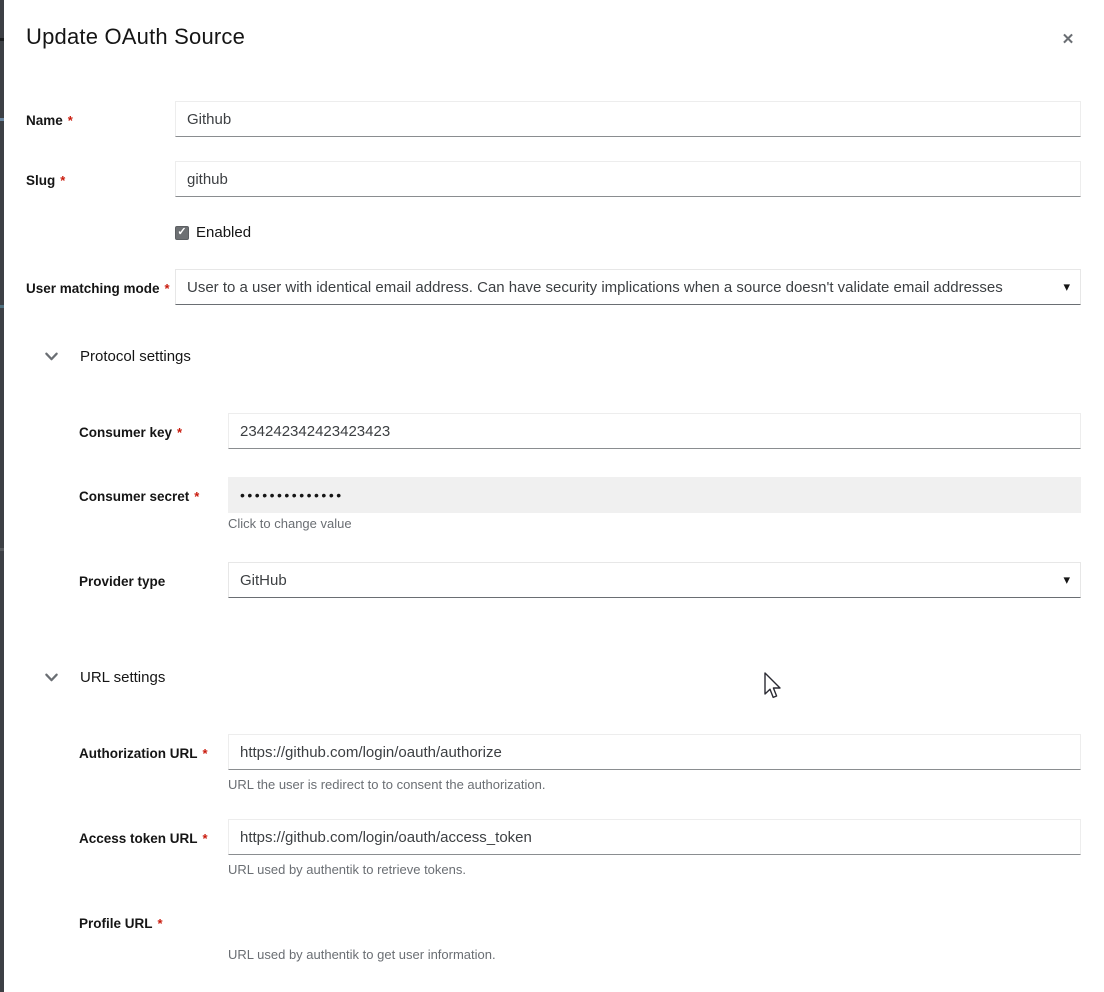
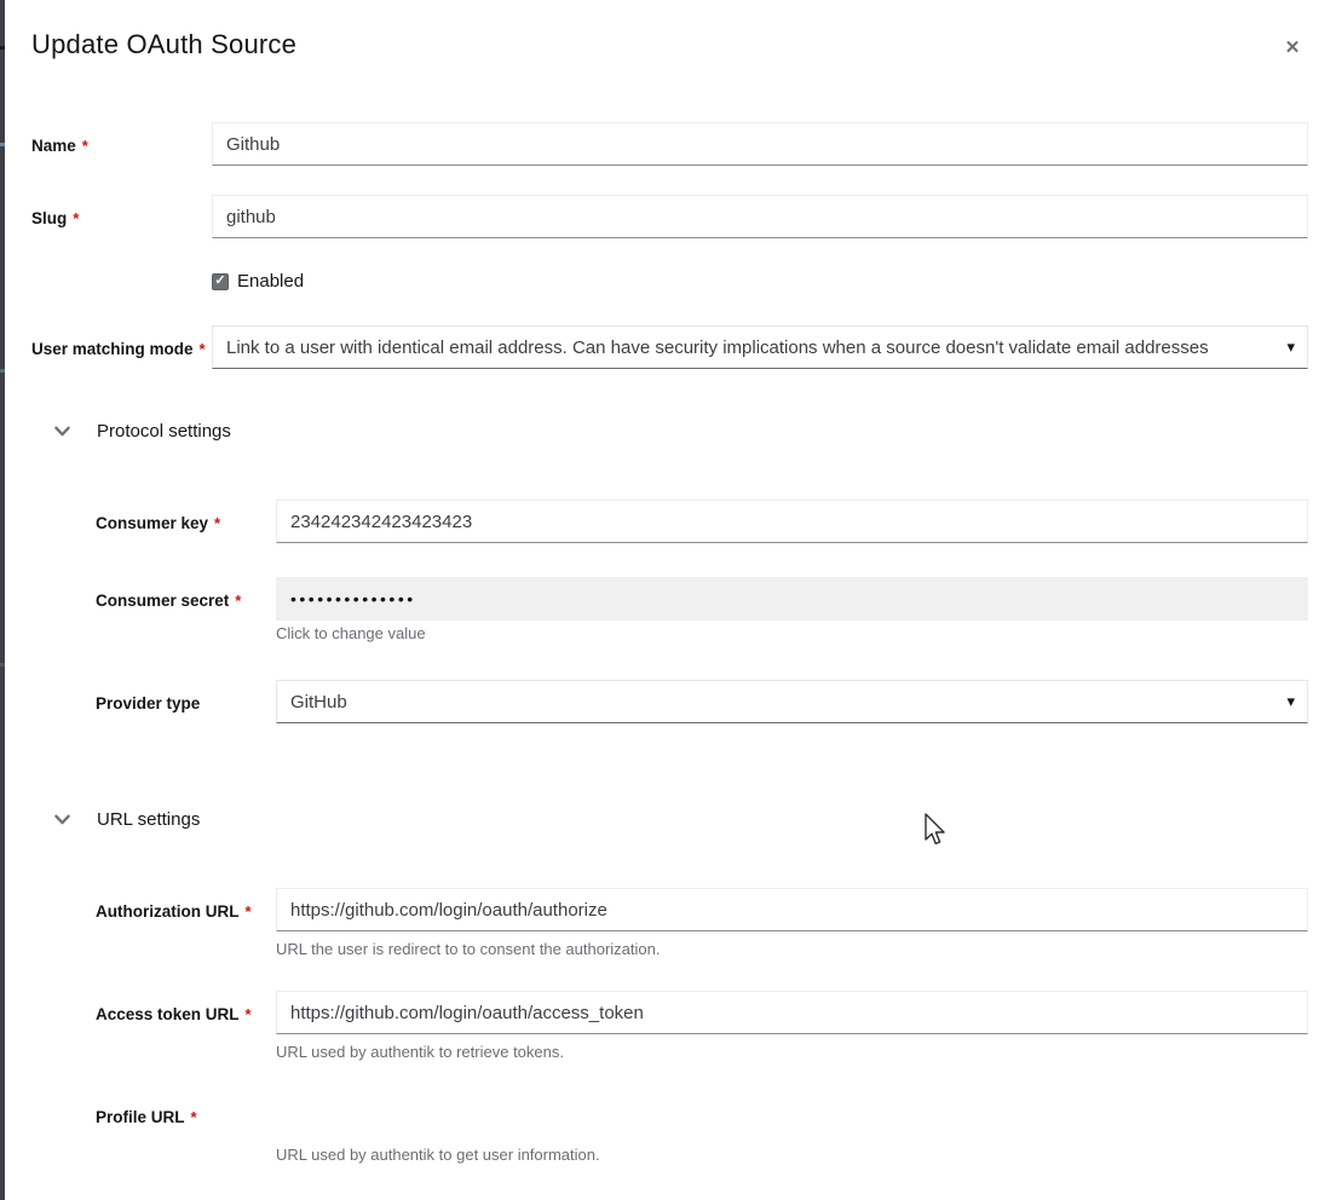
  Update OAuth Source
  ✕
  Name *
  Github
  Slug *
  github
  ✓
  Enabled
  User matching mode *
- User to a user with identical email address. Can have security implications when a source doesn't validate email addresses
+ Link to a user with identical email address. Can have security implications when a source doesn't validate email addresses
  ▾
  Protocol settings
  Consumer key *
  234242342423423423
  Consumer secret *
  ••••••••••••••
  Click to change value
  Provider type
  GitHub
  ▾
  URL settings
  Authorization URL *
  https://github.com/login/oauth/authorize
  URL the user is redirect to to consent the authorization.
  Access token URL *
  https://github.com/login/oauth/access_token
  URL used by authentik to retrieve tokens.
  Profile URL *
  URL used by authentik to get user information.
